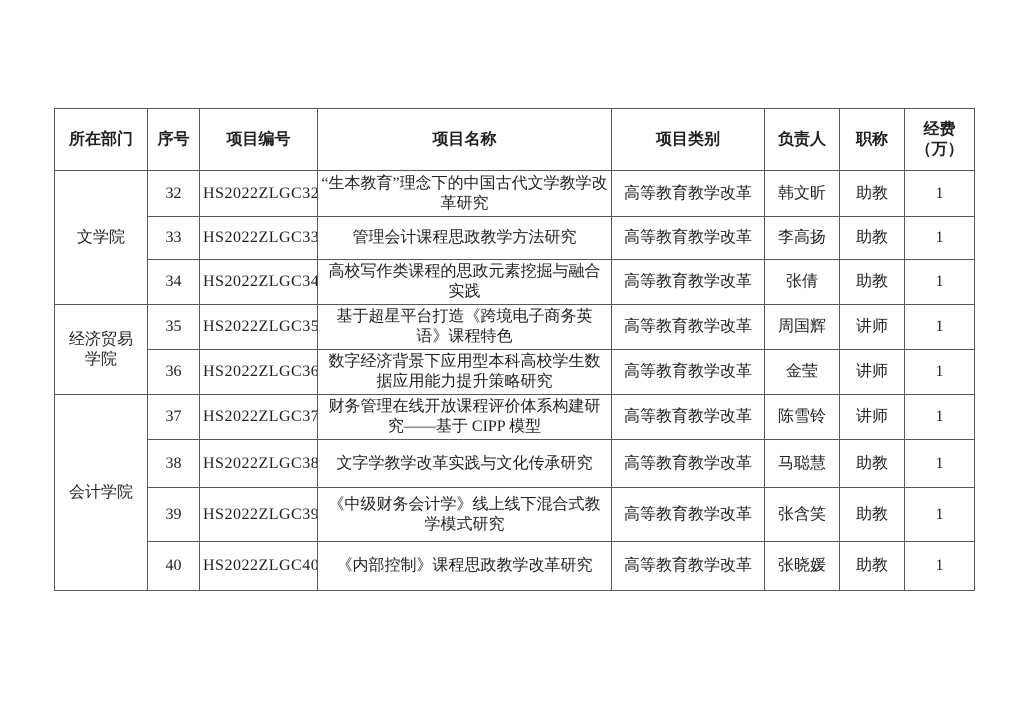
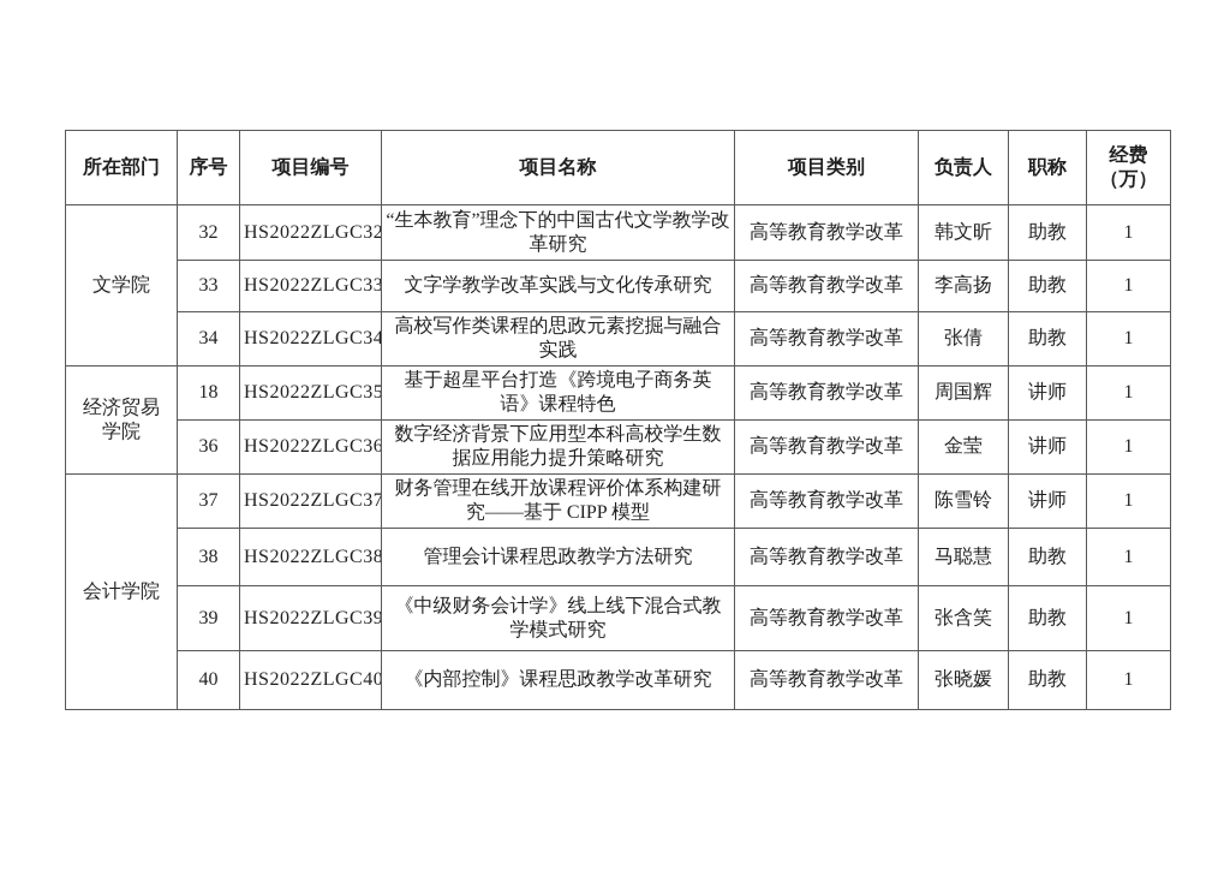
  所在部门	序号	项目编号	项目名称	项目类别	负责人	职称	经费 （万）
  文学院	32	HS2022ZLGC32	“生本教育”理念下的中国古代文学教学改革研究	高等教育教学改革	韩文昕	助教	1
- 33	HS2022ZLGC33	管理会计课程思政教学方法研究	高等教育教学改革	李高扬	助教	1
+ 33	HS2022ZLGC33	文字学教学改革实践与文化传承研究	高等教育教学改革	李高扬	助教	1
  34	HS2022ZLGC34	高校写作类课程的思政元素挖掘与融合实践	高等教育教学改革	张倩	助教	1
- 经济贸易 学院	35	HS2022ZLGC35	基于超星平台打造《跨境电子商务英语》课程特色	高等教育教学改革	周国辉	讲师	1
+ 经济贸易 学院	18	HS2022ZLGC35	基于超星平台打造《跨境电子商务英语》课程特色	高等教育教学改革	周国辉	讲师	1
  36	HS2022ZLGC36	数字经济背景下应用型本科高校学生数据应用能力提升策略研究	高等教育教学改革	金莹	讲师	1
  会计学院	37	HS2022ZLGC37	财务管理在线开放课程评价体系构建研究——基于 CIPP 模型	高等教育教学改革	陈雪铃	讲师	1
- 38	HS2022ZLGC38	文字学教学改革实践与文化传承研究	高等教育教学改革	马聪慧	助教	1
+ 38	HS2022ZLGC38	管理会计课程思政教学方法研究	高等教育教学改革	马聪慧	助教	1
  39	HS2022ZLGC39	《中级财务会计学》线上线下混合式教学模式研究	高等教育教学改革	张含笑	助教	1
  40	HS2022ZLGC40	《内部控制》课程思政教学改革研究	高等教育教学改革	张晓媛	助教	1
